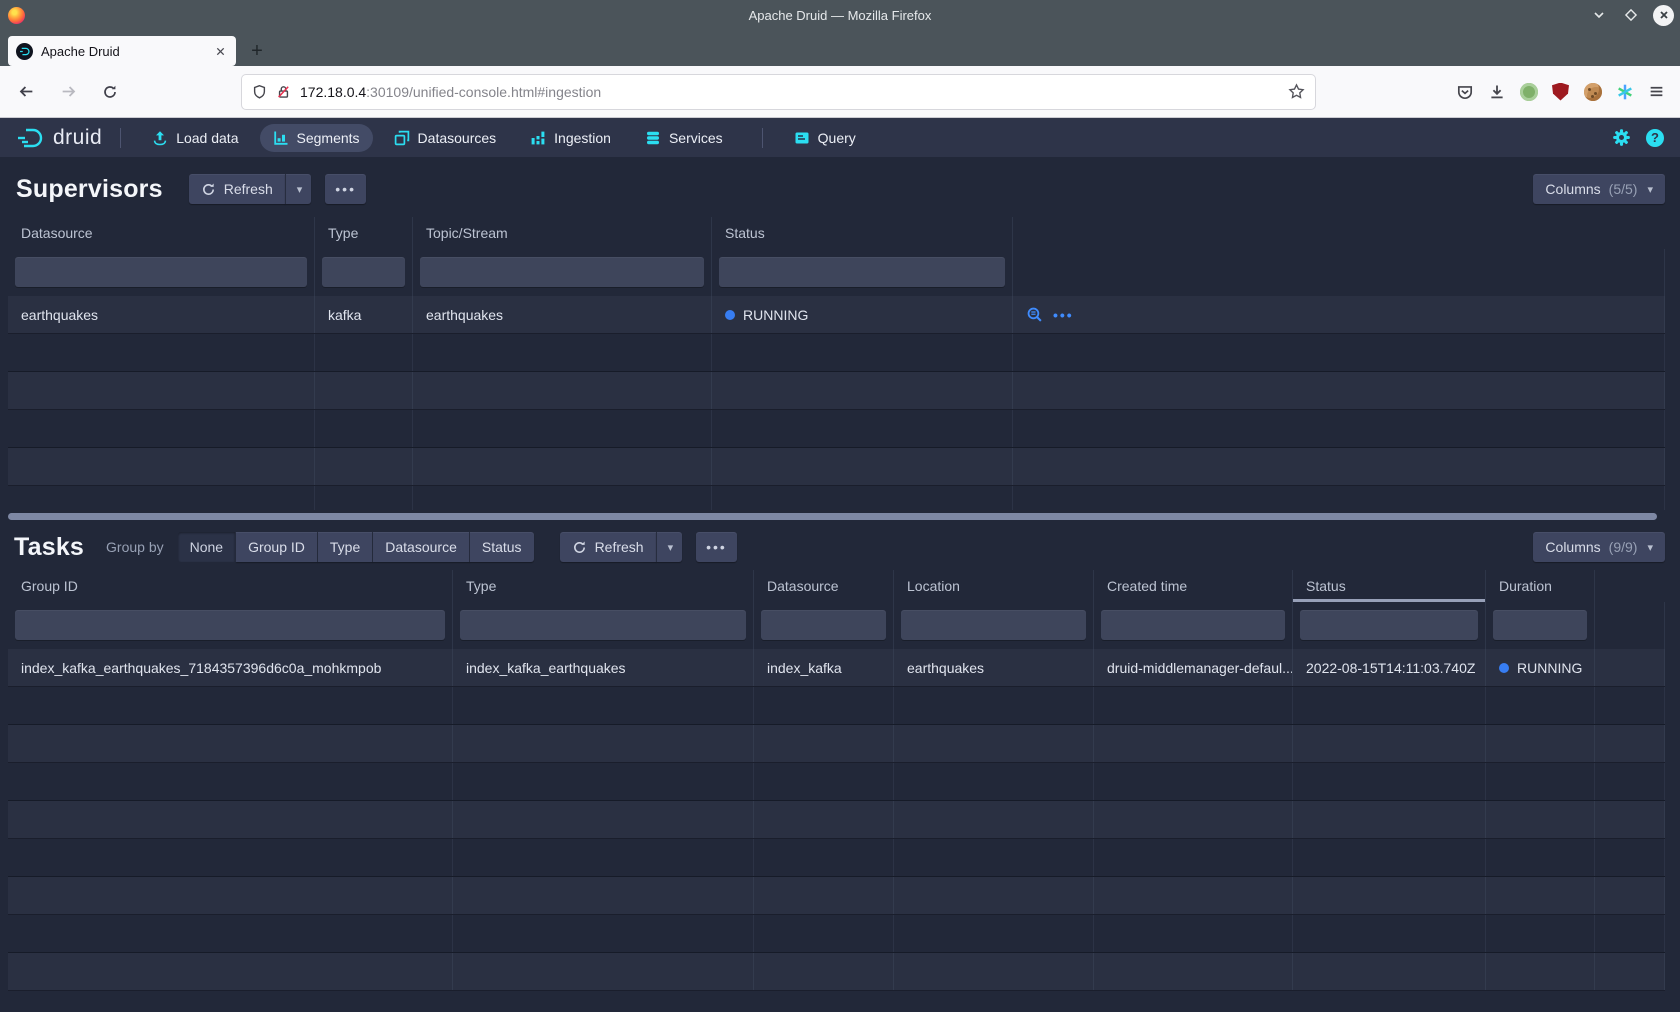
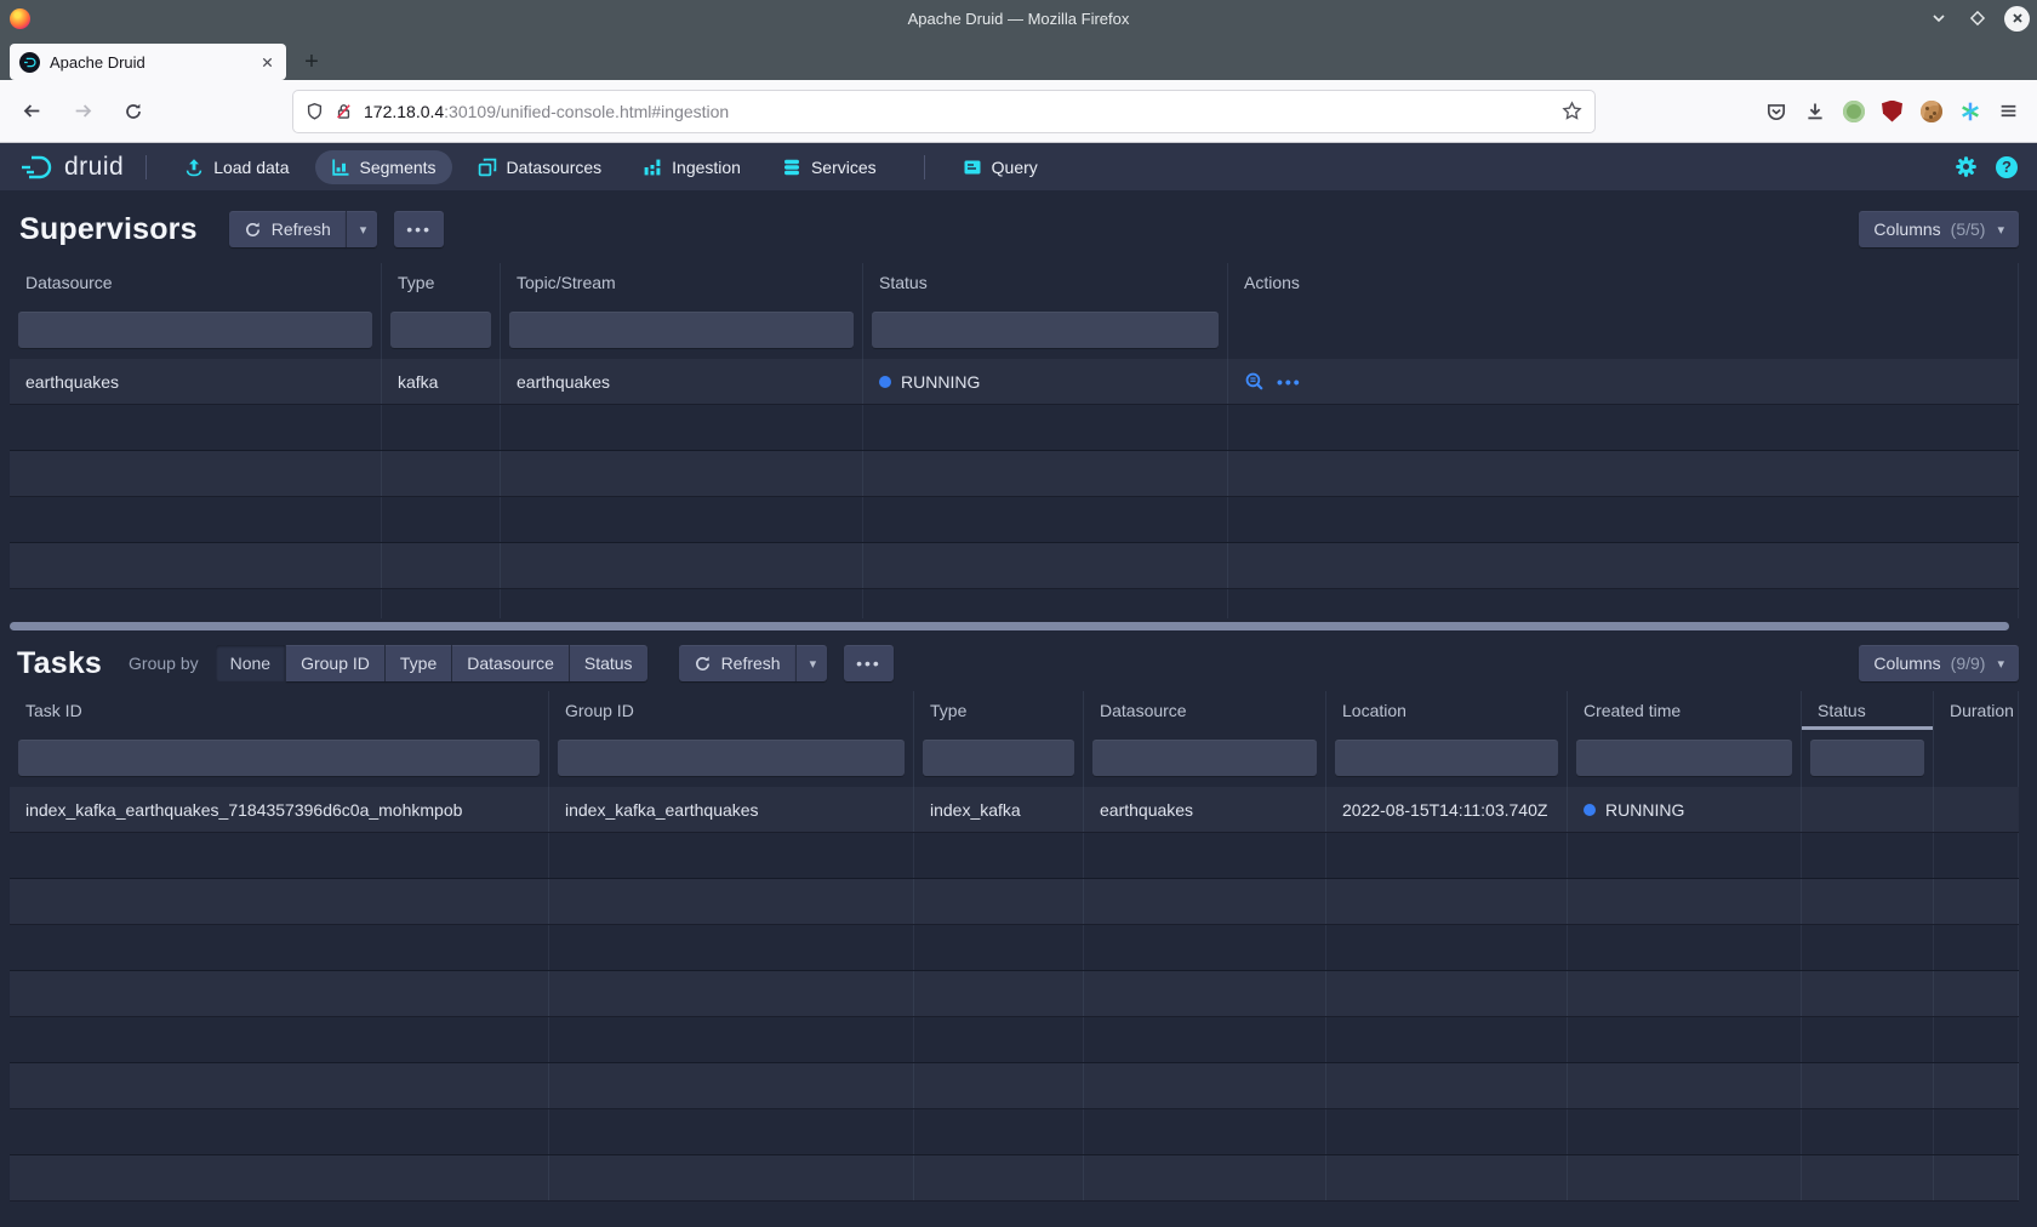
  Apache Druid — Mozilla Firefox
  Apache Druid
  +
  172.18.0.4:30109/unified-console.html#ingestion
  druid
  Load data
  Segments
  Datasources
  Ingestion
  Services
  Query
  ?
  Supervisors
  Refresh
  ▾
  •••
  Columns
  (5/5)
  ▾
  Datasource
  Type
  Topic/Stream
  Status
+ Actions
  earthquakes
  kafka
  earthquakes
  RUNNING
  •••
  Tasks
  Group by
  None
  Group ID
  Type
  Datasource
  Status
  Refresh
  ▾
  •••
  Columns
  (9/9)
  ▾
+ Task ID
  Group ID
  Type
  Datasource
  Location
  Created time
  Status
  Duration
  index_kafka_earthquakes_7184357396d6c0a_mohkmpob
  index_kafka_earthquakes
  index_kafka
  earthquakes
- druid-middlemanager-defaul...
  2022-08-15T14:11:03.740Z
  RUNNING
